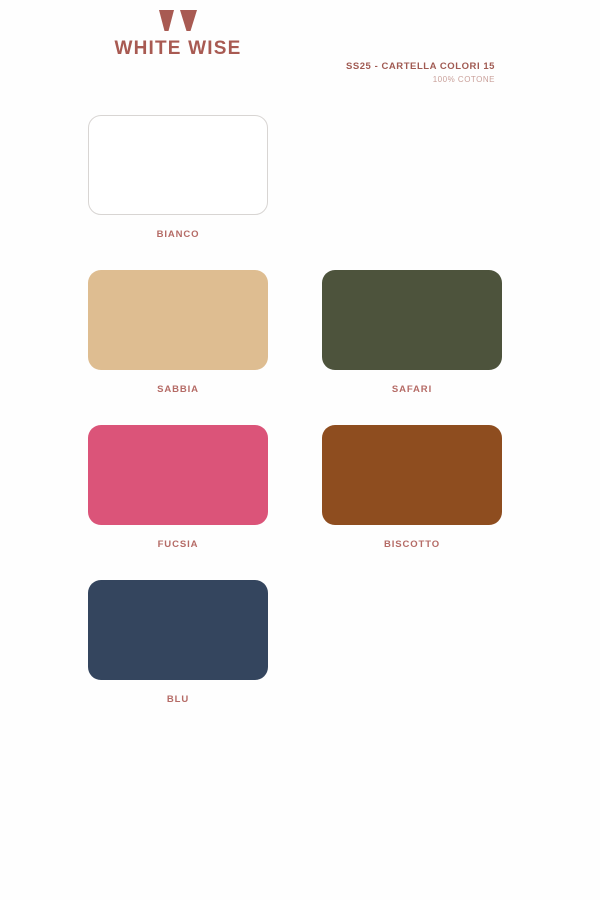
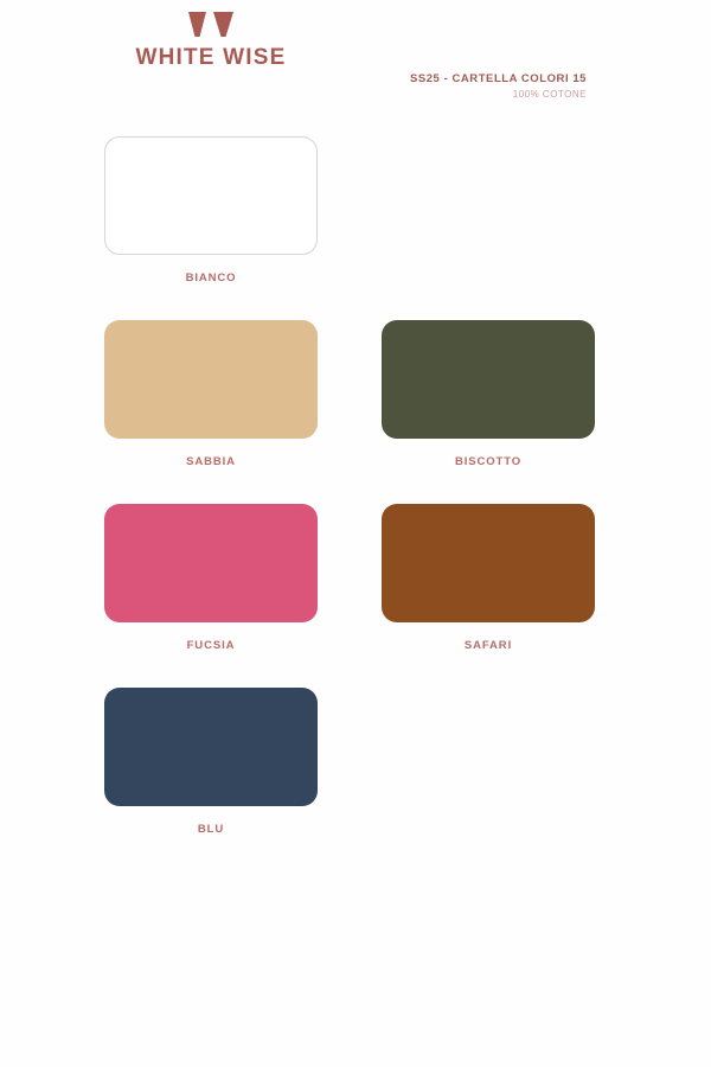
  WHITE WISE
  SS25 - CARTELLA COLORI 15
  100% COTONE
  BIANCO
  SABBIA
- SAFARI
+ BISCOTTO
  FUCSIA
- BISCOTTO
+ SAFARI
  BLU
